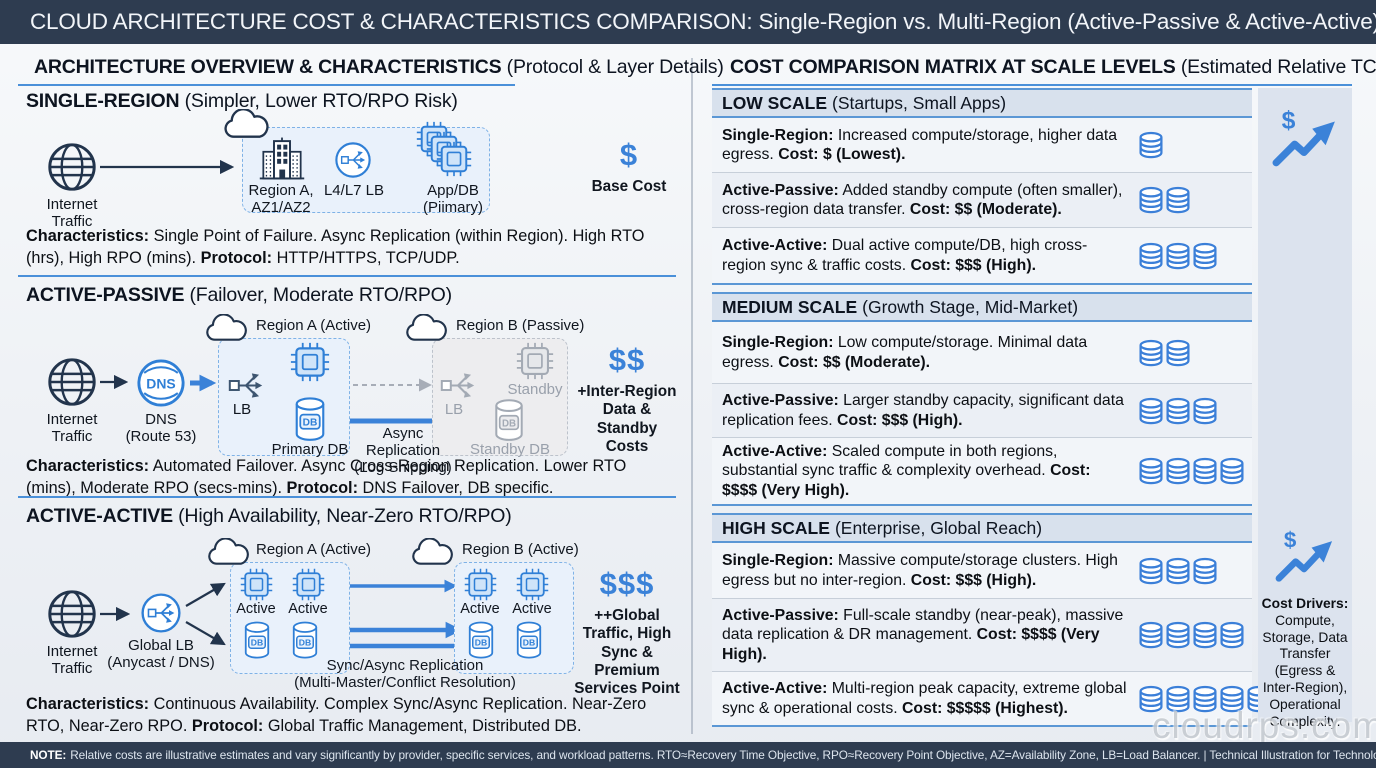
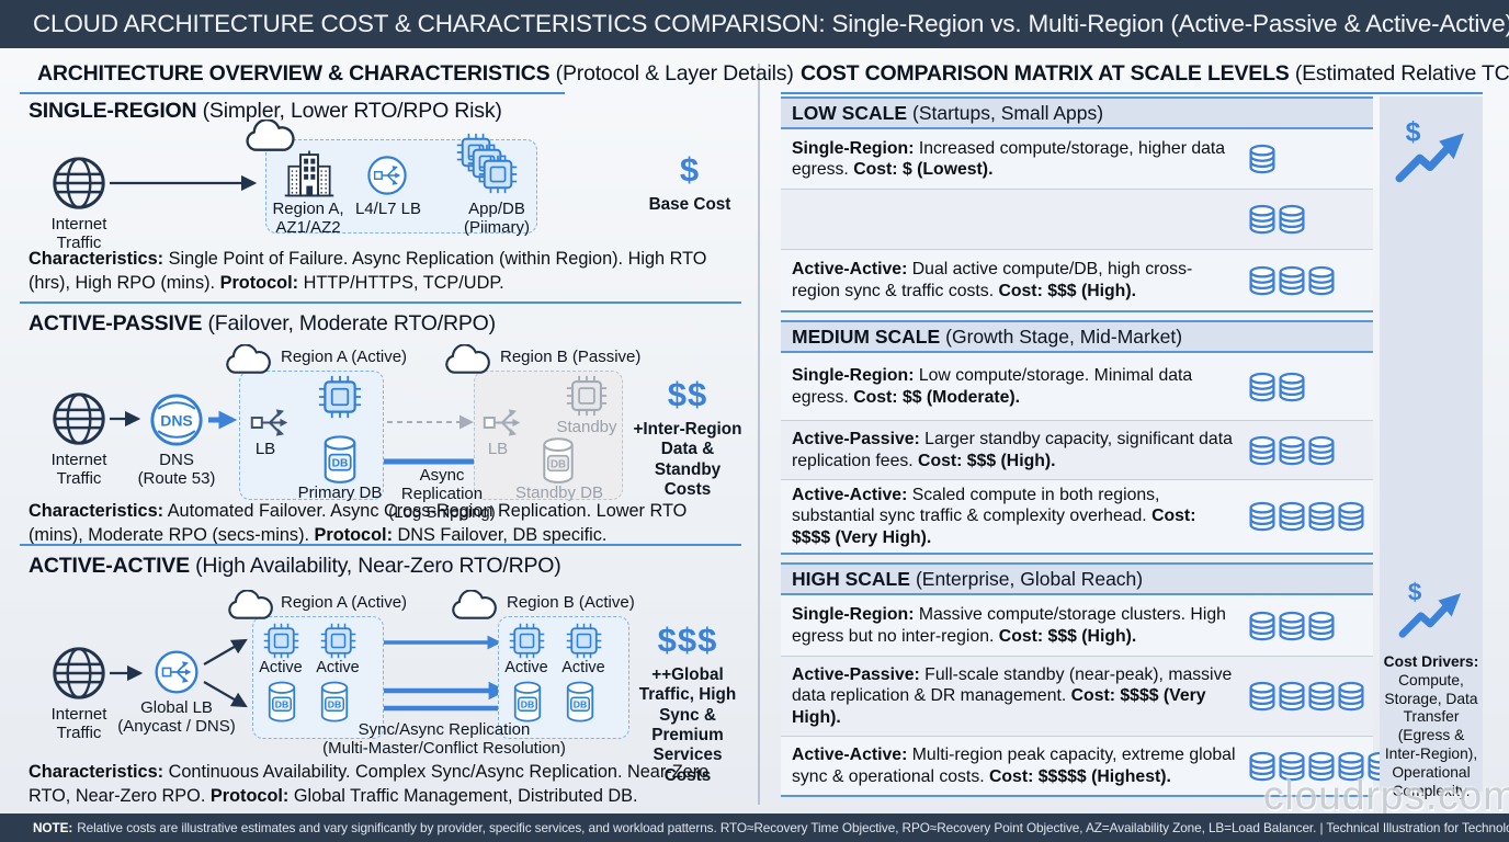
  CLOUD ARCHITECTURE COST & CHARACTERISTICS COMPARISON: Single-Region vs. Multi-Region (Active-Passive & Active-Active
  ARCHITECTURE OVERVIEW & CHARACTERISTICS (Protocol & Layer Details)
  SINGLE-REGION (Simpler, Lower RTO/RPO Risk)
  Internet Traffic
  Region A,
  AZ1/AZ2
  L4/L7 LB
  App/DB
  (Piimary)
  $
  Base Cost
  Characteristics: Single Point of Failure. Async Replication (within Region). High RTO (hrs), High RPO (mins). Protocol: HTTP/HTTPS, TCP/UDP.
  ACTIVE-PASSIVE (Failover, Moderate RTO/RPO)
  Region A (Active)
  Region B (Passive)
  Internet Traffic
  DNS
  (Route 53)
  LB
  Primary DB
  LB
  Standby
  Standby DB
  Async Replication
  (Log Shipping)
  $$
  +Inter-Region Data & Standby Costs
  Characteristics: Automated Failover. Async Cross-Region Replication. Lower RTO (mins), Moderate RPO (secs-mins). Protocol: DNS Failover, DB specific.
  ACTIVE-ACTIVE (High Availability, Near-Zero RTO/RPO)
  Region A (Active)
  Region B (Active)
  Internet Traffic
  Global LB
  (Anycast / DNS)
  Active
  Active
  Active
  Active
  Sync/Async Replication
  (Multi-Master/Conflict Resolution)
  $$$
- ++Global Traffic, High Sync & Premium Services Point
+ ++Global Traffic, High Sync & Premium Services Costs
  Characteristics: Continuous Availability. Complex Sync/Async Replication. Near-Zero RTO, Near-Zero RPO. Protocol: Global Traffic Management, Distributed DB.
  COST COMPARISON MATRIX AT SCALE LEVELS (Estimated Relative TC
  LOW SCALE
  (Startups, Small Apps)
  Single-Region: Increased compute/storage, higher data egress. Cost: $ (Lowest).
- Active-Passive: Added standby compute (often smaller), cross-region data transfer. Cost: $$ (Moderate).
  Active-Active: Dual active compute/DB, high cross-region sync & traffic costs. Cost: $$$ (High).
  MEDIUM SCALE
  (Growth Stage, Mid-Market)
  Single-Region: Low compute/storage. Minimal data egress. Cost: $$ (Moderate).
  Active-Passive: Larger standby capacity, significant data replication fees. Cost: $$$ (High).
  Active-Active: Scaled compute in both regions, substantial sync traffic & complexity overhead. Cost: $$$$ (Very High).
  HIGH SCALE
  (Enterprise, Global Reach)
  Single-Region: Massive compute/storage clusters. High egress but no inter-region. Cost: $$$ (High).
  Active-Passive: Full-scale standby (near-peak), massive data replication & DR management. Cost: $$$$ (Very High).
  Active-Active: Multi-region peak capacity, extreme global sync & operational costs. Cost: $$$$$ (Highest).
  Cost Drivers: Compute, Storage, Data Transfer (Egress & Inter-Region), Operational Complexity.
  cloudrps.com
  NOTE:
  Relative costs are illustrative estimates and vary significantly by provider, specific services, and workload patterns. RTO≈Recovery Time Objective, RPO≈Recovery Point Objective, AZ=Availability Zone, LB=Load Balancer. | Technical Illustration for Technol
